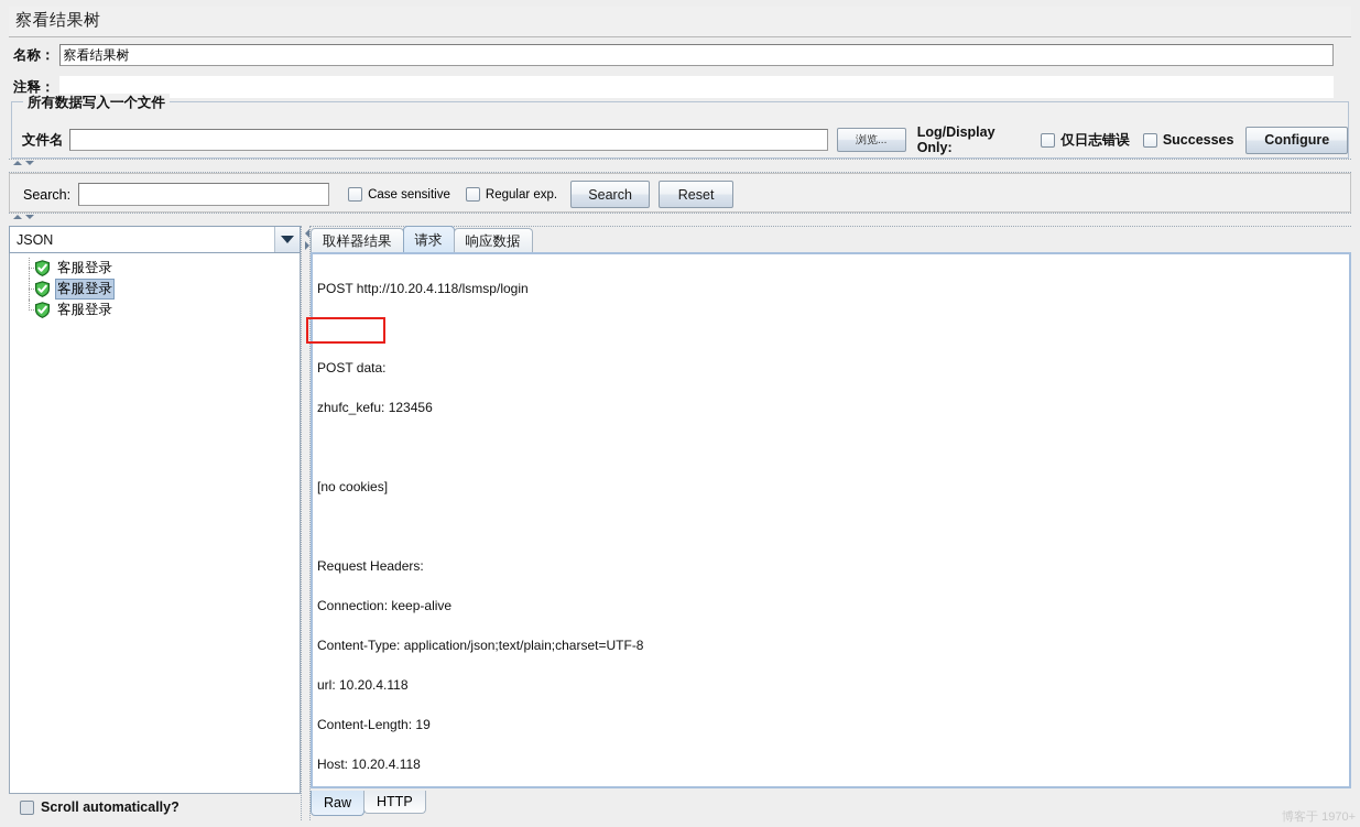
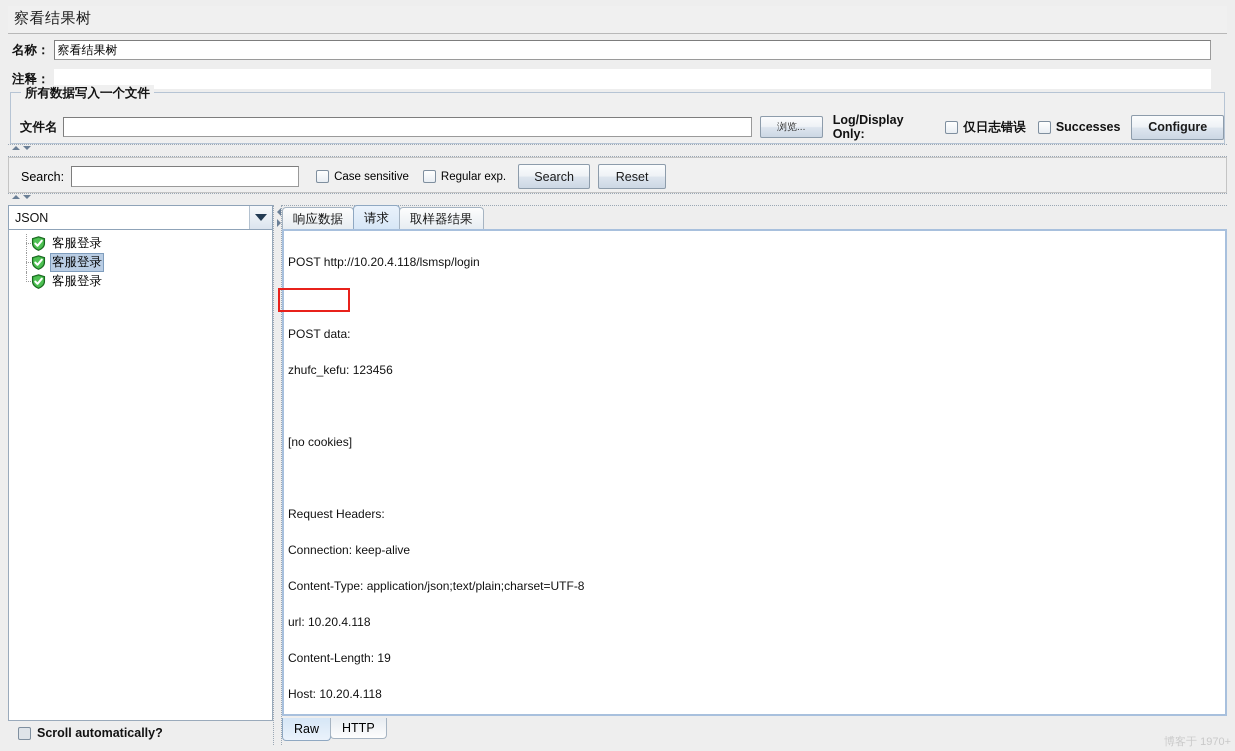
  察看结果树
  名称：
  察看结果树
  注释：
  所有数据写入一个文件
  文件名
  浏览...
  Log/Display Only:
  仅日志错误
  Successes
  Configure
  Search:
  Case sensitive
  Regular exp.
  Search
  Reset
  JSON
  客服登录
  客服登录
  客服登录
  Scroll automatically?
- 取样器结果
+ 响应数据
  请求
- 响应数据
+ 取样器结果
  POST http://10.20.4.118/lsmsp/login POST data: zhufc_kefu: 123456 [no cookies] Request Headers: Connection: keep-alive Content-Type: application/json;text/plain;charset=UTF-8 url: 10.20.4.118 Content-Length: 19 Host: 10.20.4.118
  Raw
  HTTP
  博客于 1970+
